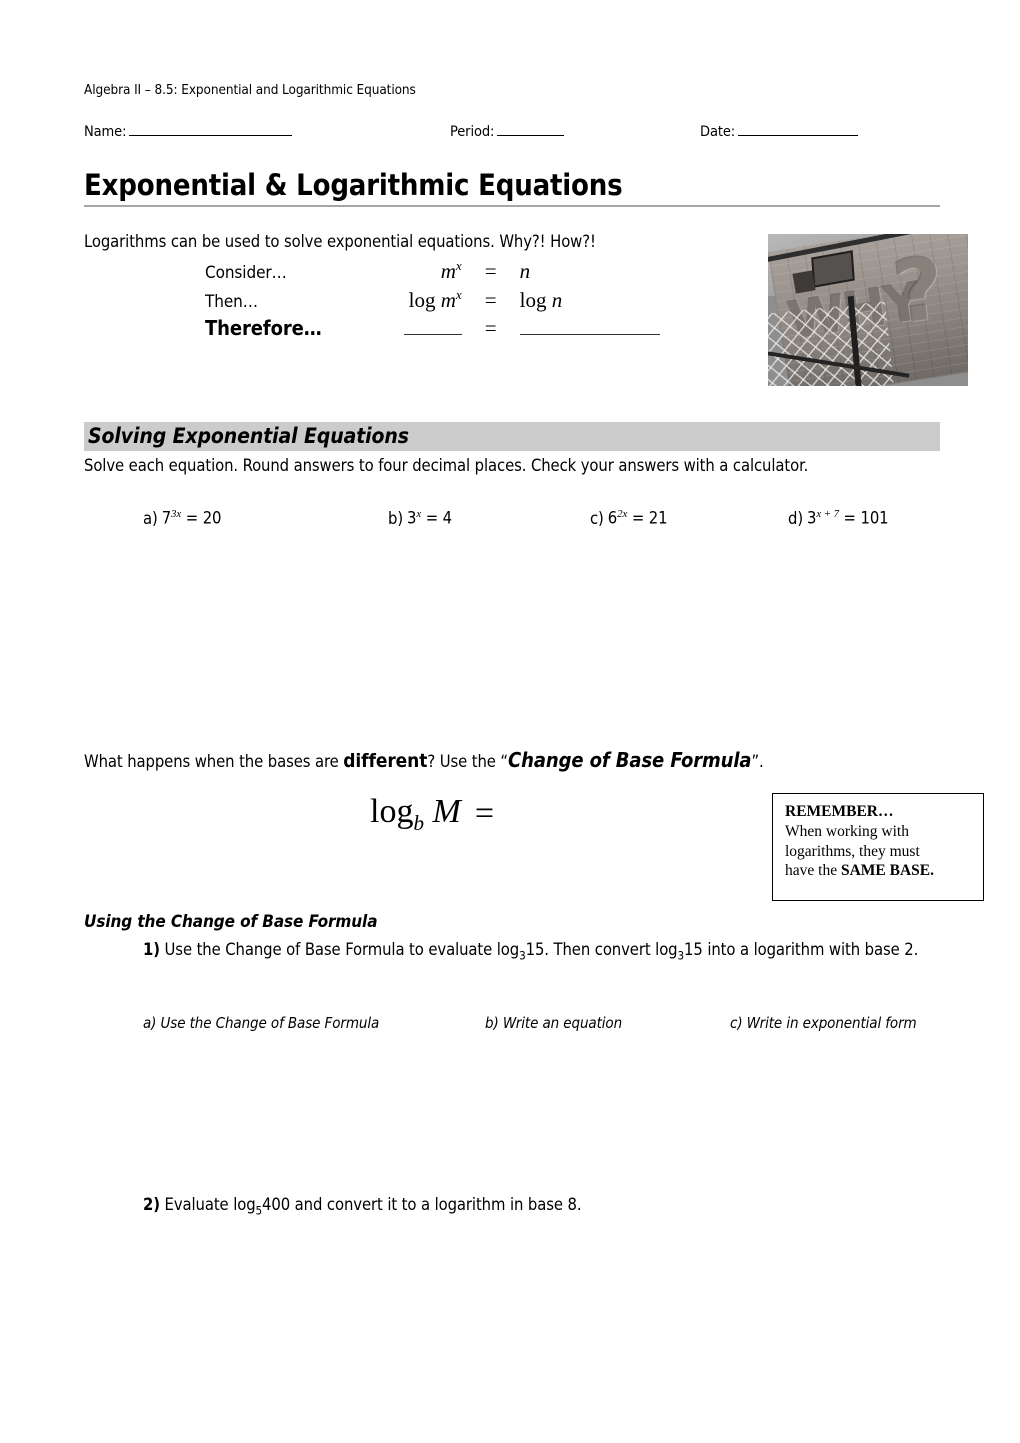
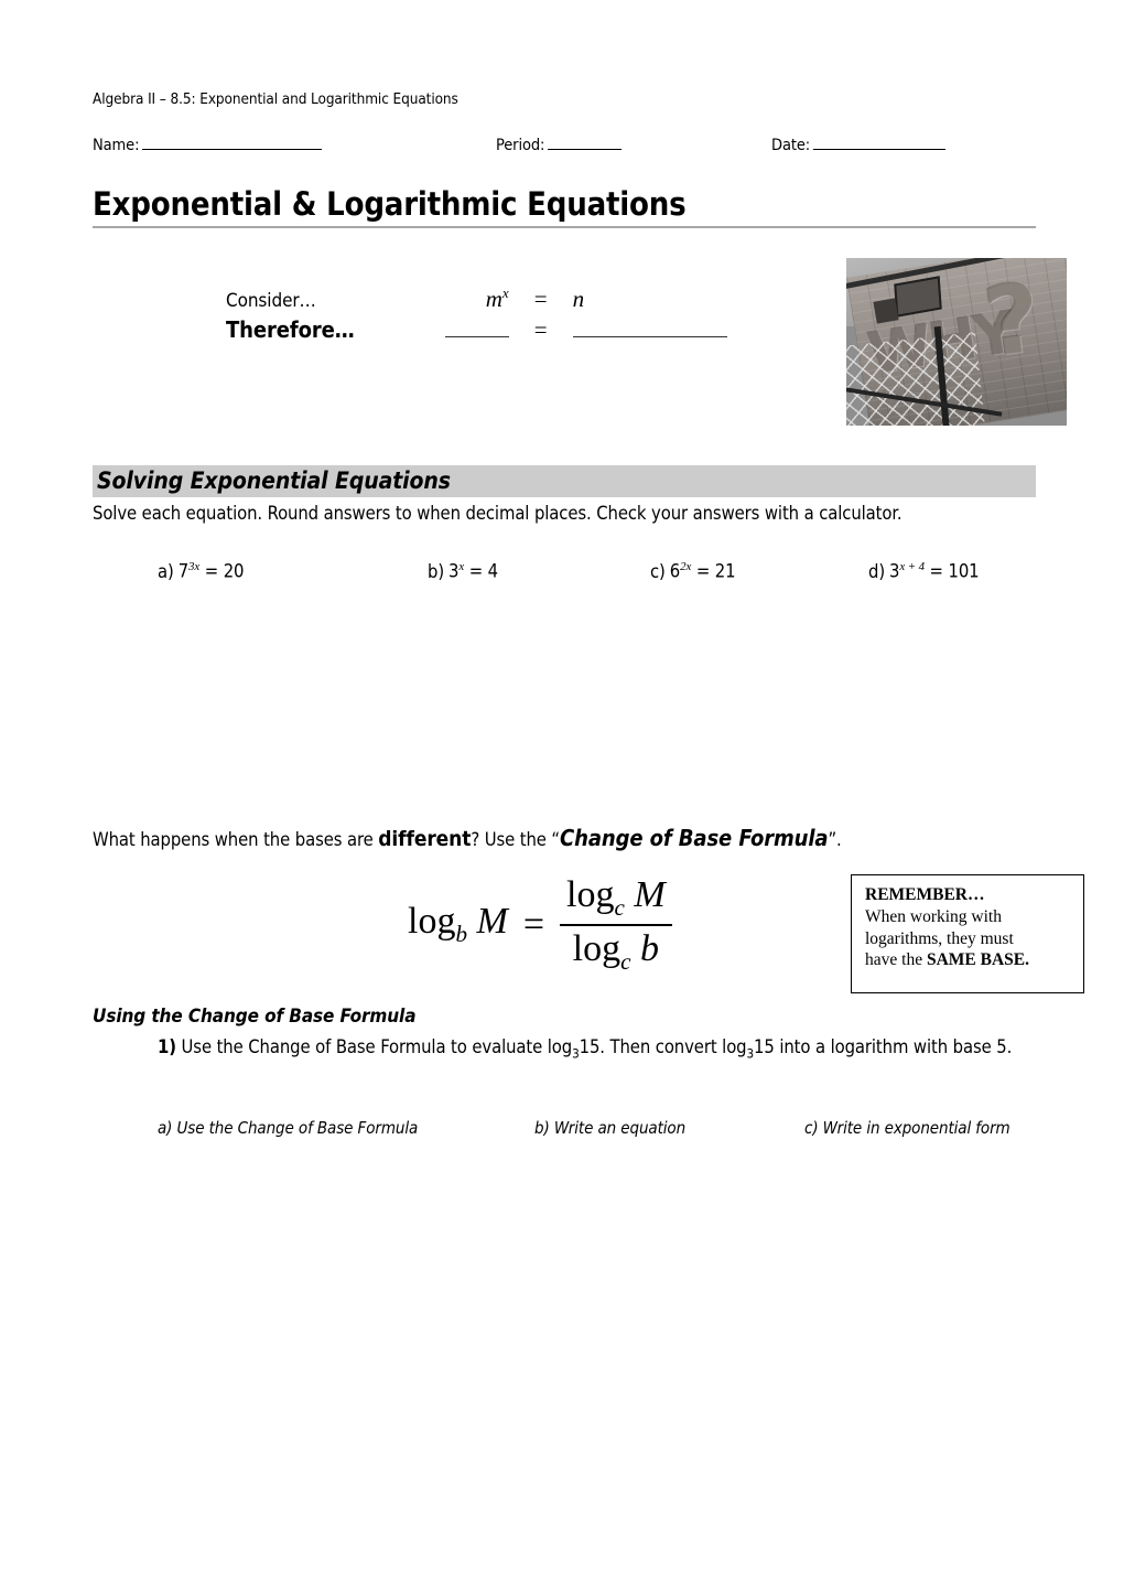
  Algebra II – 8.5: Exponential and Logarithmic Equations
  Name:
  Period:
  Date:
  Exponential & Logarithmic Equations
- Logarithms can be used to solve exponential equations. Why?! How?!
  Consider…	mx	=	n
- Then…	log mx	=	log n
  Therefore…		=
  Solving Exponential Equations
- Solve each equation. Round answers to four decimal places. Check your answers with a calculator.
+ Solve each equation. Round answers to when decimal places. Check your answers with a calculator.
  a) 73x = 20
  b) 3x = 4
  c) 62x = 21
- d) 3x + 7 = 101
+ d) 3x + 4 = 101
  What happens when the bases are different? Use the “Change of Base Formula”.
  logb M
  =
+ logc M
+ logc b
  REMEMBER…
  When working with
  logarithms, they must
  have the SAME BASE.
  Using the Change of Base Formula
- 1) Use the Change of Base Formula to evaluate log315. Then convert log315 into a logarithm with base 2.
+ 1) Use the Change of Base Formula to evaluate log315. Then convert log315 into a logarithm with base 5.
  a) Use the Change of Base Formula
  b) Write an equation
  c) Write in exponential form
- 2) Evaluate log5400 and convert it to a logarithm in base 8.
